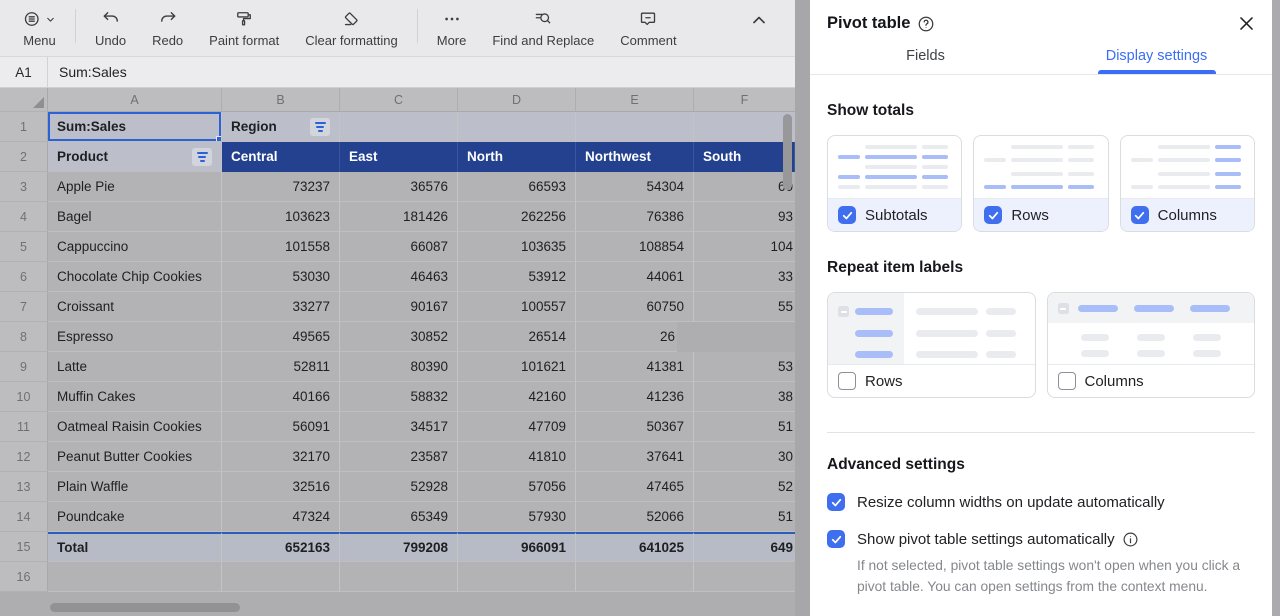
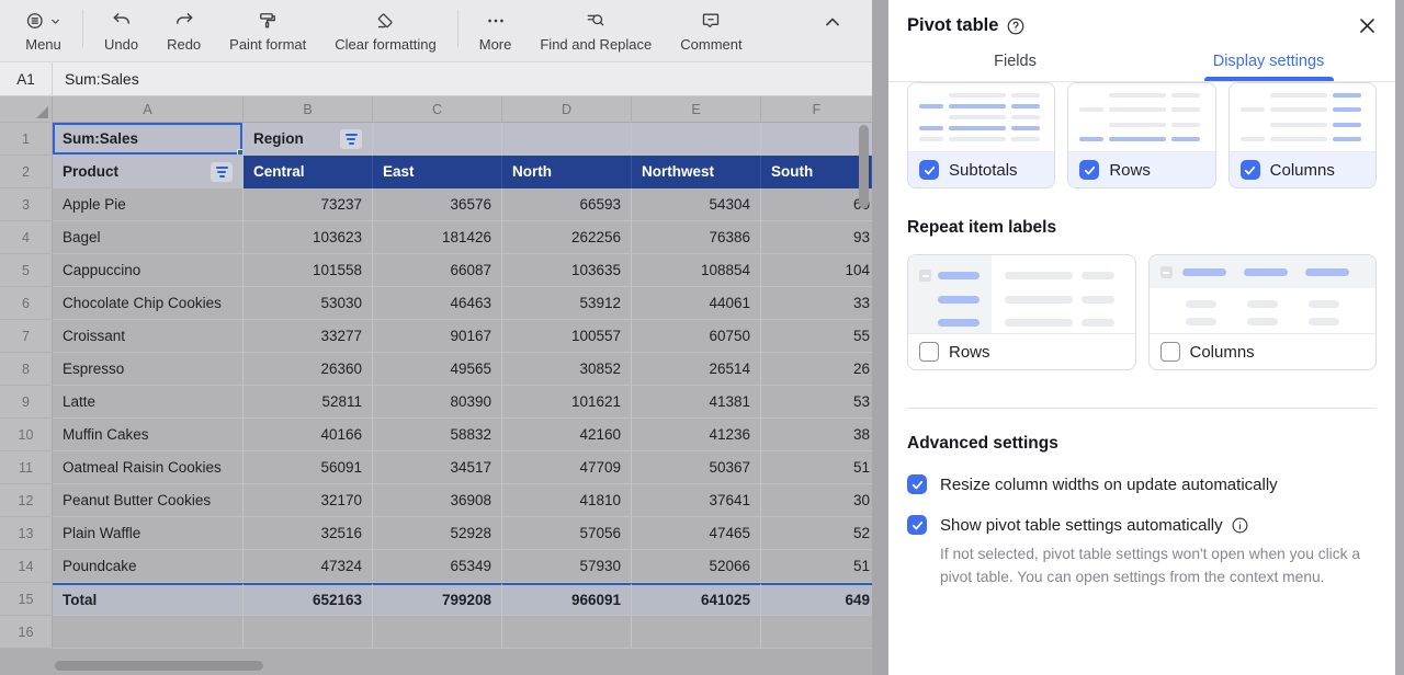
  Menu
  Undo
  Redo
  Paint format
  Clear formatting
  More
  Find and Replace
  Comment
  A1
  Sum:Sales
  A
  B
  C
  D
  E
  F
  1
  Sum:Sales
  Region
  2
  Product
  Central
  East
  North
  Northwest
  South
  3
  Apple Pie
  73237
  36576
  66593
  54304
  4
  Bagel
  103623
  181426
  262256
  76386
  93
  5
  Cappuccino
  101558
  66087
  103635
  108854
  104
  6
  Chocolate Chip Cookies
  53030
  46463
  53912
  44061
  33
  7
  Croissant
  33277
  90167
  100557
  60750
  55
  8
  Espresso
+ 26360
  49565
  30852
  26514
  26
  9
  Latte
  52811
  80390
  101621
  41381
  53
  10
  Muffin Cakes
  40166
  58832
  42160
  41236
  38
  11
  Oatmeal Raisin Cookies
  56091
  34517
  47709
  50367
  51
  12
  Peanut Butter Cookies
  32170
- 23587
+ 36908
  41810
  37641
  30
  13
  Plain Waffle
  32516
  52928
  57056
  47465
  52
  14
  Poundcake
  47324
  65349
  57930
  52066
  51
  15
  Total
  652163
  799208
  966091
  641025
  649
  16
  Pivot table
  Fields
  Display settings
- Show totals
  Subtotals
  Rows
  Columns
  Repeat item labels
  Rows
  Columns
  Advanced settings
  Resize column widths on update automatically
  Show pivot table settings automatically
  If not selected, pivot table settings won't open when you click a pivot table. You can open settings from the context menu.
